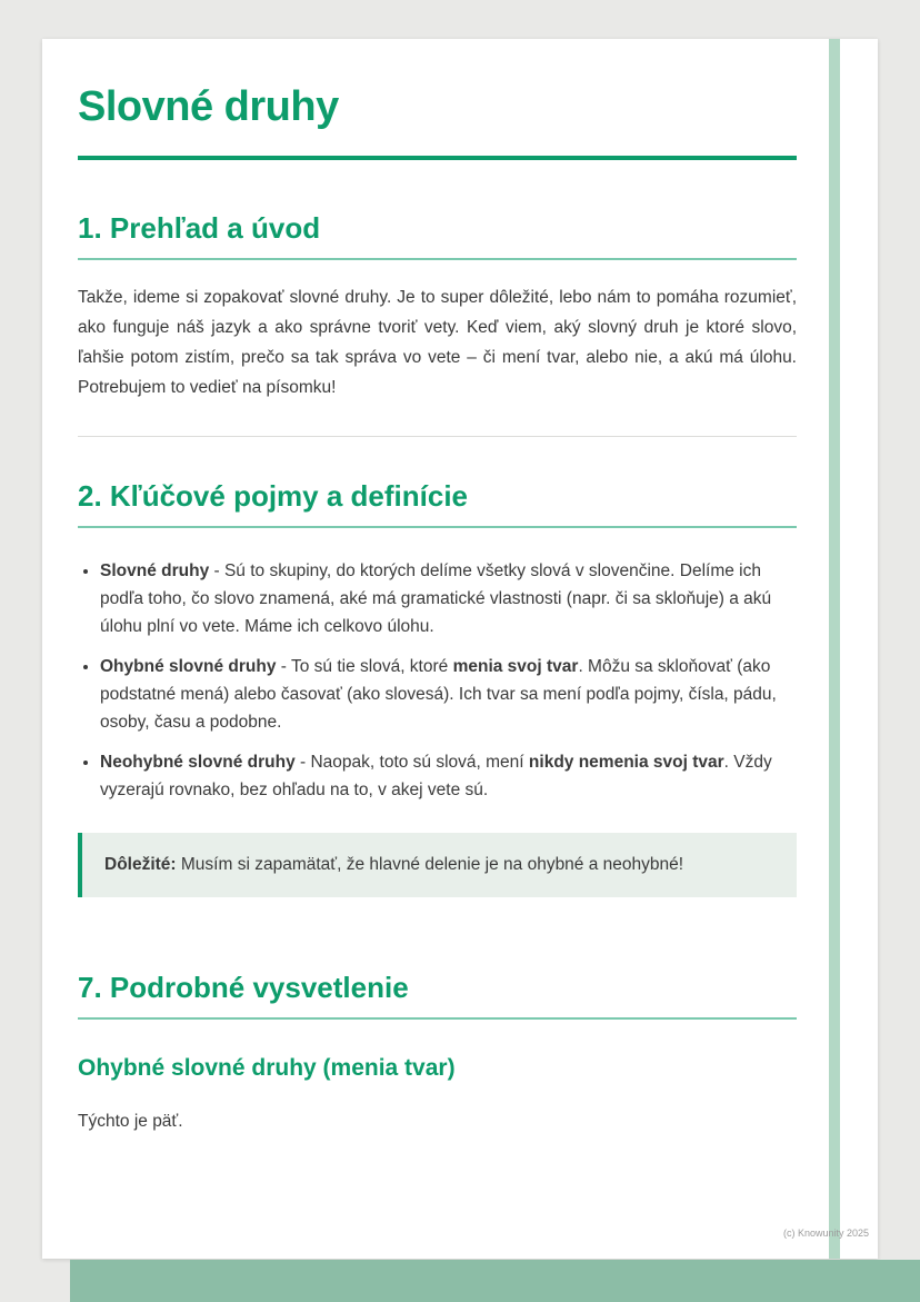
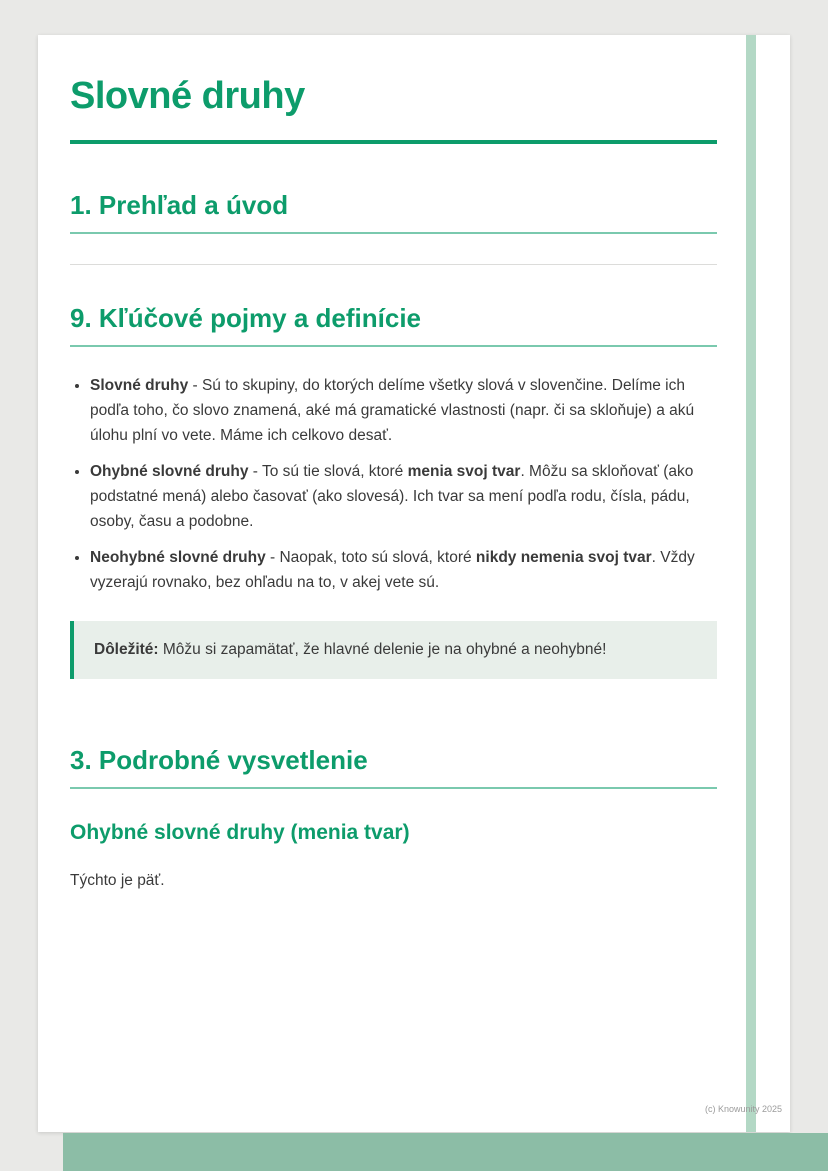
  Slovné druhy
  1. Prehľad a úvod
- Takže, ideme si zopakovať slovné druhy. Je to super dôležité, lebo nám to pomáha rozumieť, ako funguje náš jazyk a ako správne tvoriť vety. Keď viem, aký slovný druh je ktoré slovo, ľahšie potom zistím, prečo sa tak správa vo vete – či mení tvar, alebo nie, a akú má úlohu. Potrebujem to vedieť na písomku!
- 2. Kľúčové pojmy a definície
+ 9. Kľúčové pojmy a definície
- Slovné druhy - Sú to skupiny, do ktorých delíme všetky slová v slovenčine. Delíme ich podľa toho, čo slovo znamená, aké má gramatické vlastnosti (napr. či sa skloňuje) a akú úlohu plní vo vete. Máme ich celkovo úlohu.
+ Slovné druhy - Sú to skupiny, do ktorých delíme všetky slová v slovenčine. Delíme ich podľa toho, čo slovo znamená, aké má gramatické vlastnosti (napr. či sa skloňuje) a akú úlohu plní vo vete. Máme ich celkovo desať.
- Ohybné slovné druhy - To sú tie slová, ktoré menia svoj tvar. Môžu sa skloňovať (ako podstatné mená) alebo časovať (ako slovesá). Ich tvar sa mení podľa pojmy, čísla, pádu, osoby, času a podobne.
+ Ohybné slovné druhy - To sú tie slová, ktoré menia svoj tvar. Môžu sa skloňovať (ako podstatné mená) alebo časovať (ako slovesá). Ich tvar sa mení podľa rodu, čísla, pádu, osoby, času a podobne.
- Neohybné slovné druhy - Naopak, toto sú slová, mení nikdy nemenia svoj tvar. Vždy vyzerajú rovnako, bez ohľadu na to, v akej vete sú.
+ Neohybné slovné druhy - Naopak, toto sú slová, ktoré nikdy nemenia svoj tvar. Vždy vyzerajú rovnako, bez ohľadu na to, v akej vete sú.
- Dôležité: Musím si zapamätať, že hlavné delenie je na ohybné a neohybné!
+ Dôležité: Môžu si zapamätať, že hlavné delenie je na ohybné a neohybné!
- 7. Podrobné vysvetlenie
+ 3. Podrobné vysvetlenie
  Ohybné slovné druhy (menia tvar)
  Týchto je päť.
  (c) Knowunity 2025
